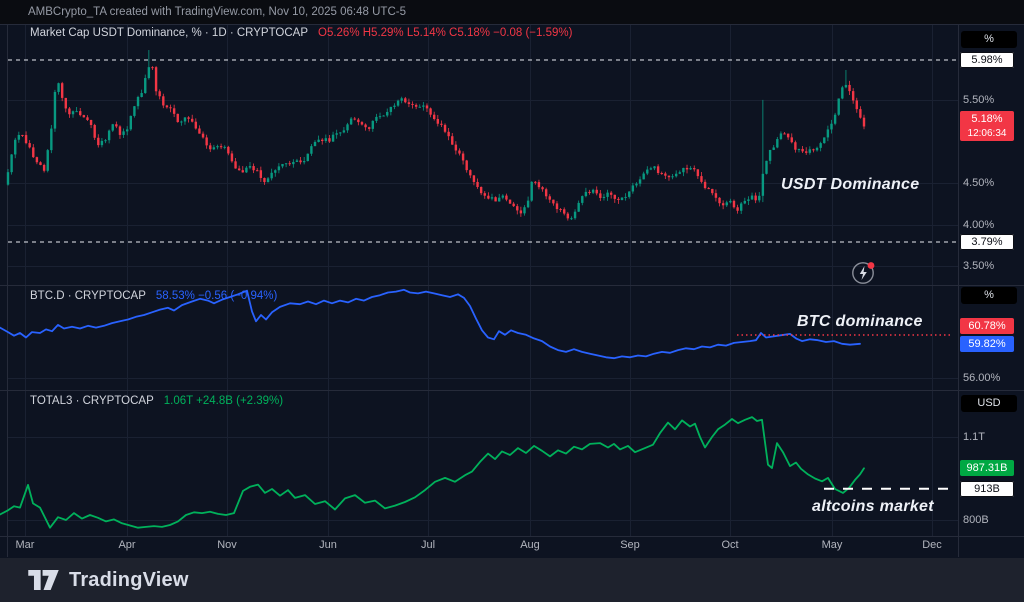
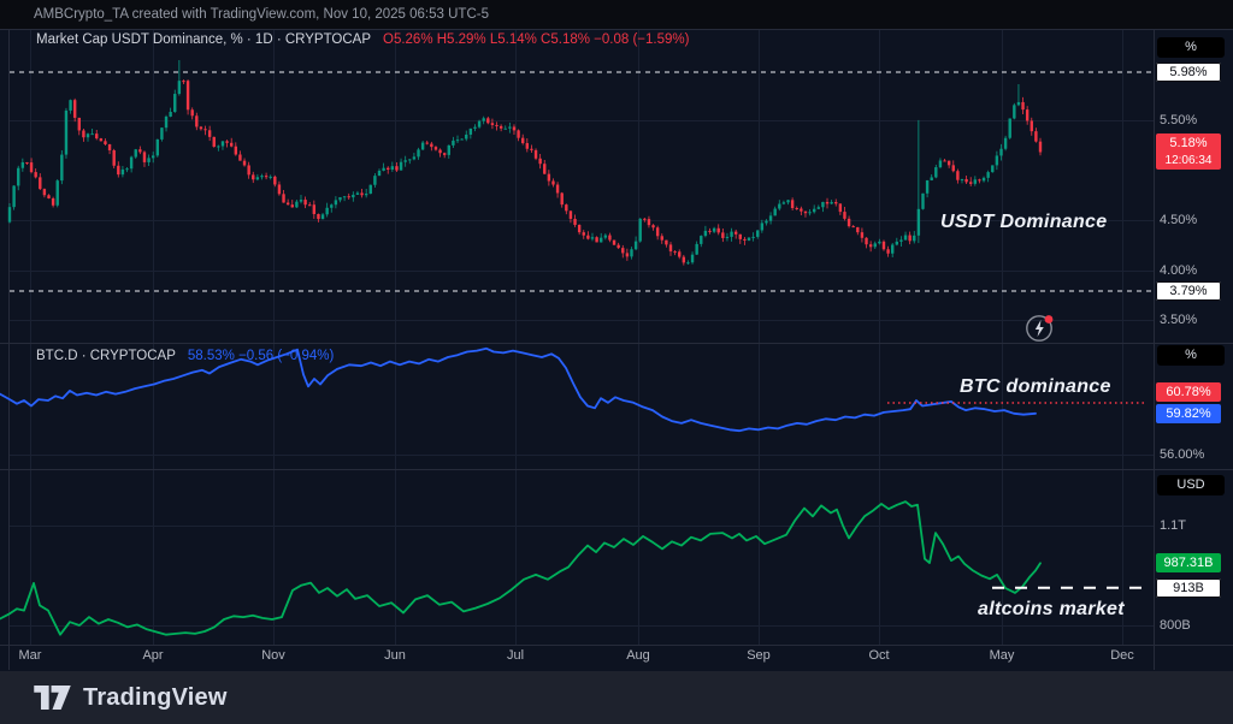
- AMBCrypto_TA created with TradingView.com, Nov 10, 2025 06:48 UTC-5
+ AMBCrypto_TA created with TradingView.com, Nov 10, 2025 06:53 UTC-5
  Market Cap USDT Dominance, % · 1D · CRYPTOCAP O5.26% H5.29% L5.14% C5.18% −0.08 (−1.59%)
  BTC.D · CRYPTOCAP 58.53% −0.56 (−0.94%)
- TOTAL3 · CRYPTOCAP 1.06T +24.8B (+2.39%)
  USDT Dominance
  BTC dominance
  altcoins market
  5.98%
  5.50%
  5.18%
  12:06:34
  4.50%
  4.00%
  3.79%
  3.50%
  %
  60.78%
  59.82%
  56.00%
  %
  1.1T
  987.31B
  913B
  800B
  USD
  Mar
  Apr
  Nov
  Jun
  Jul
  Aug
  Sep
  Oct
  May
  Dec
  TradingView
